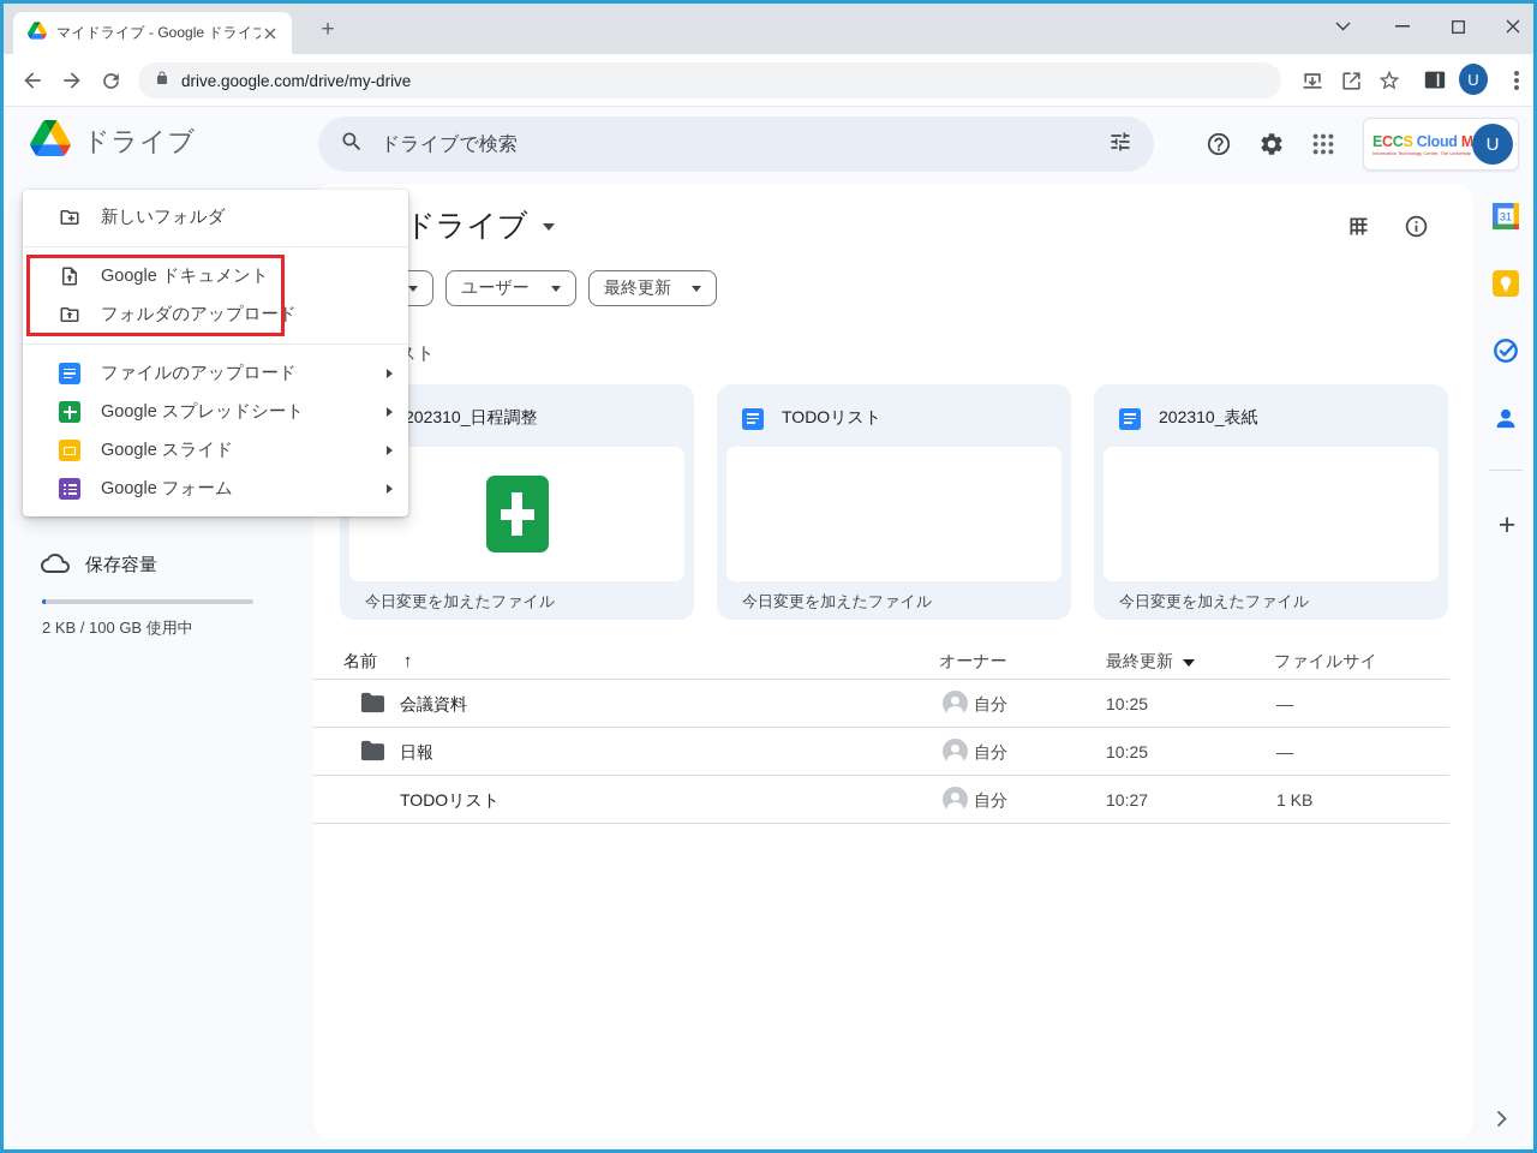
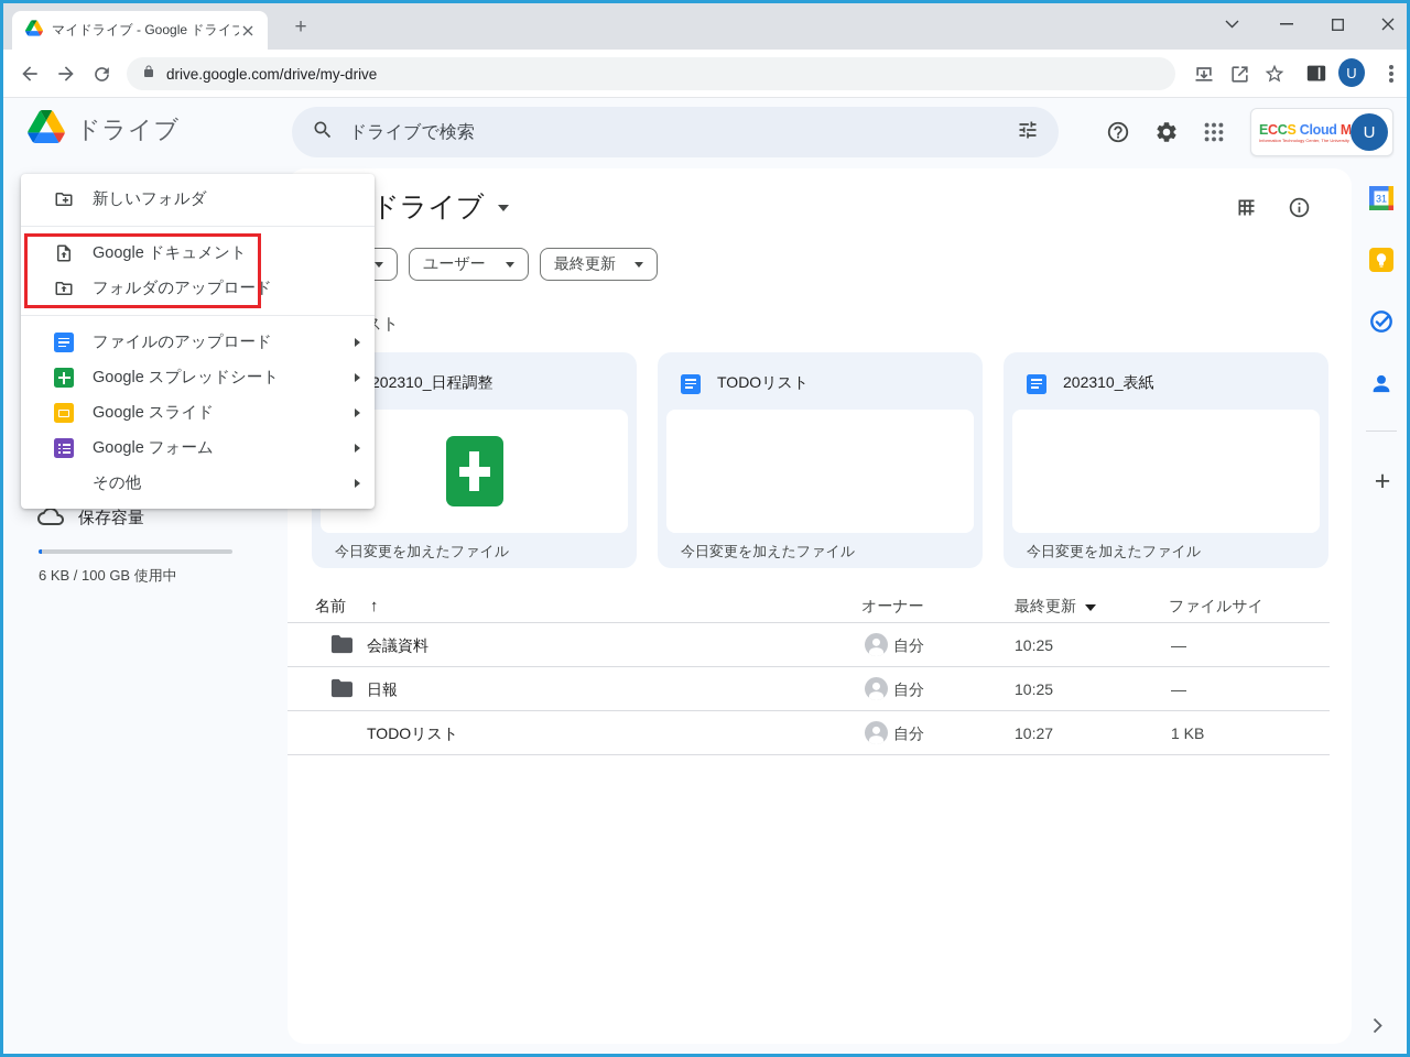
  マイドライブ - Google ドライブ
  +
  drive.google.com/drive/my-drive
  U
  ドライブ
  ドライブで検索
  ECCS Cloud M
  U
  ユーザー
  最終更新
  202310_日程調整
  今日変更を加えたファイル
  TODOリスト
  今日変更を加えたファイル
  202310_表紙
  今日変更を加えたファイル
  名前 ↑
  オーナー
  最終更新
  ファイルサイ
  会議資料
  自分
  10:25
  —
  日報
  自分
  10:25
  —
  TODOリスト
  自分
  10:27
  1 KB
  31
  +
  保存容量
- 2 KB / 100 GB 使用中
+ 6 KB / 100 GB 使用中
  新しいフォルダ
  Google ドキュメント
  フォルダのアップロード
  ファイルのアップロード
  Google スプレッドシート
  Google スライド
  Google フォーム
+ その他
